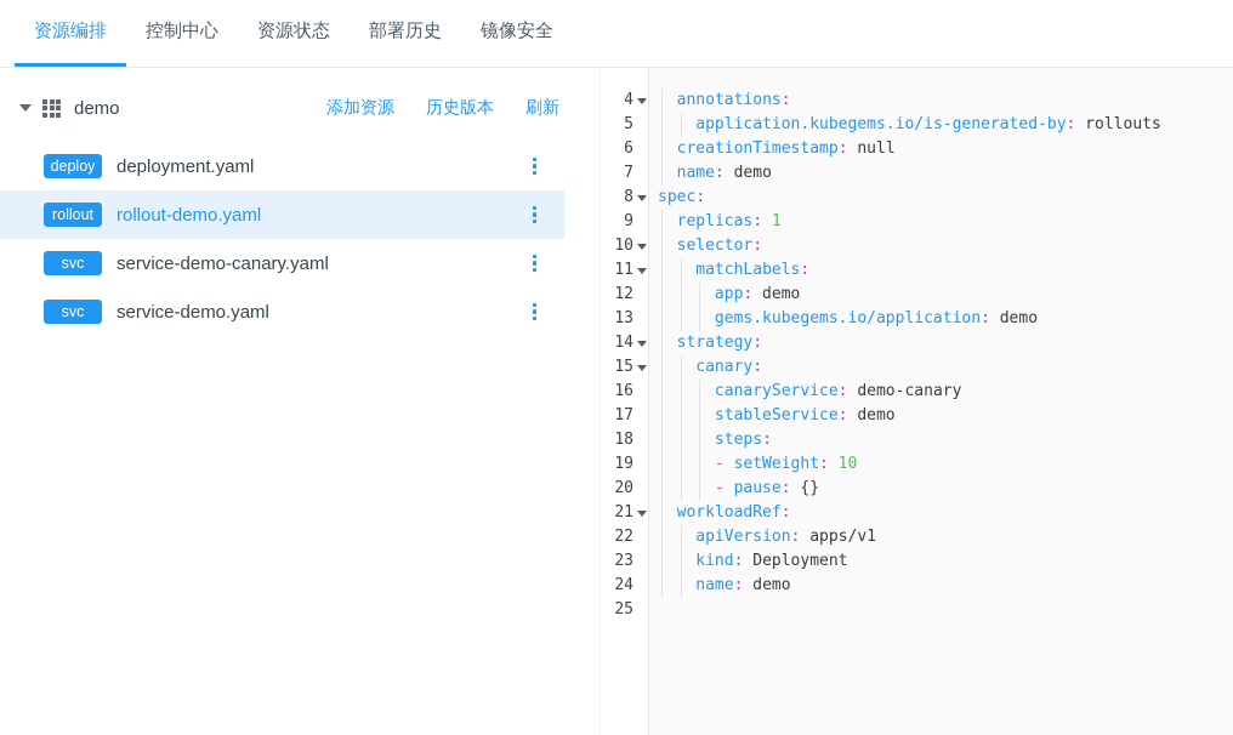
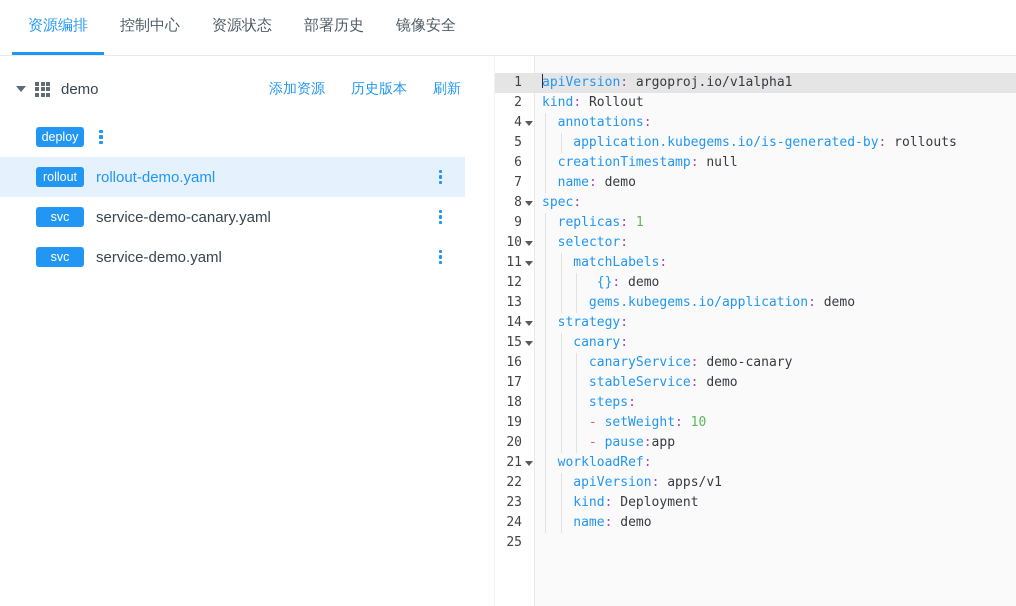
  资源编排
  控制中心
  资源状态
  部署历史
  镜像安全
  demo
  添加资源
  历史版本
  刷新
  deploy
- deployment.yaml
  rollout
  rollout-demo.yaml
  svc
  service-demo-canary.yaml
  svc
  service-demo.yaml
+ 1
+ apiVersion: argoproj.io/v1alpha1
+ 2
+ kind: Rollout
  4
  annotations:
  5
  application.kubegems.io/is-generated-by: rollouts
  6
  creationTimestamp: null
  7
  name: demo
  8
  spec:
  9
  replicas: 1
  10
  selector:
  11
  matchLabels:
  12
- app: demo
+ {}: demo
  13
  gems.kubegems.io/application: demo
  14
  strategy:
  15
  canary:
  16
  canaryService: demo-canary
  17
  stableService: demo
  18
  steps:
  19
  - setWeight: 10
  20
- - pause: {}
+ - pause:app
  21
  workloadRef:
  22
  apiVersion: apps/v1
  23
  kind: Deployment
  24
  name: demo
  25
